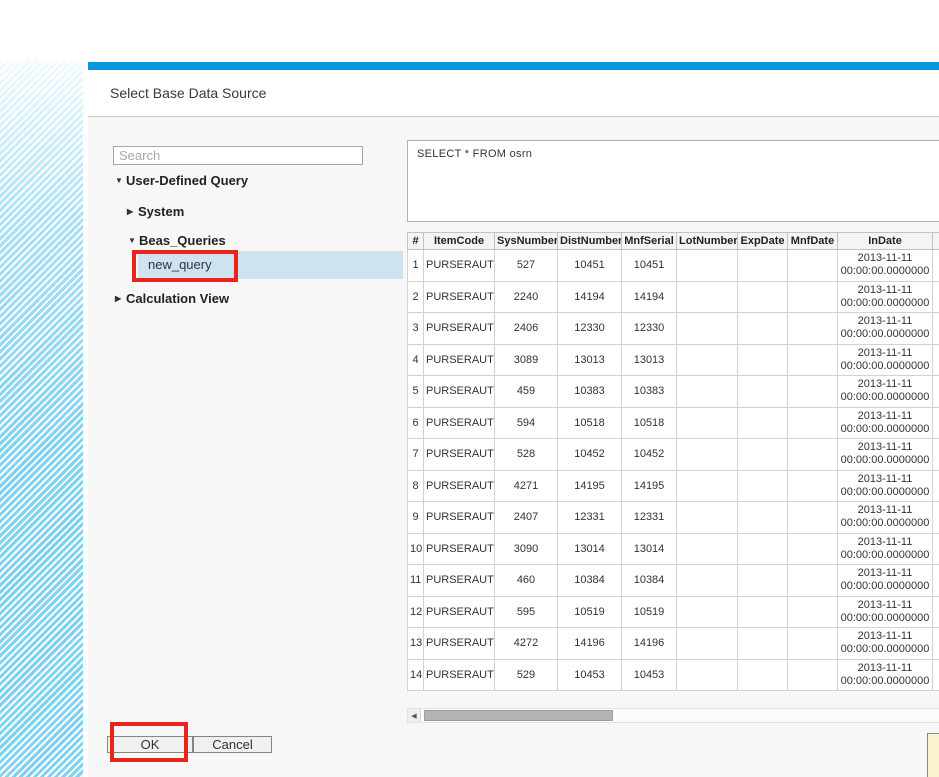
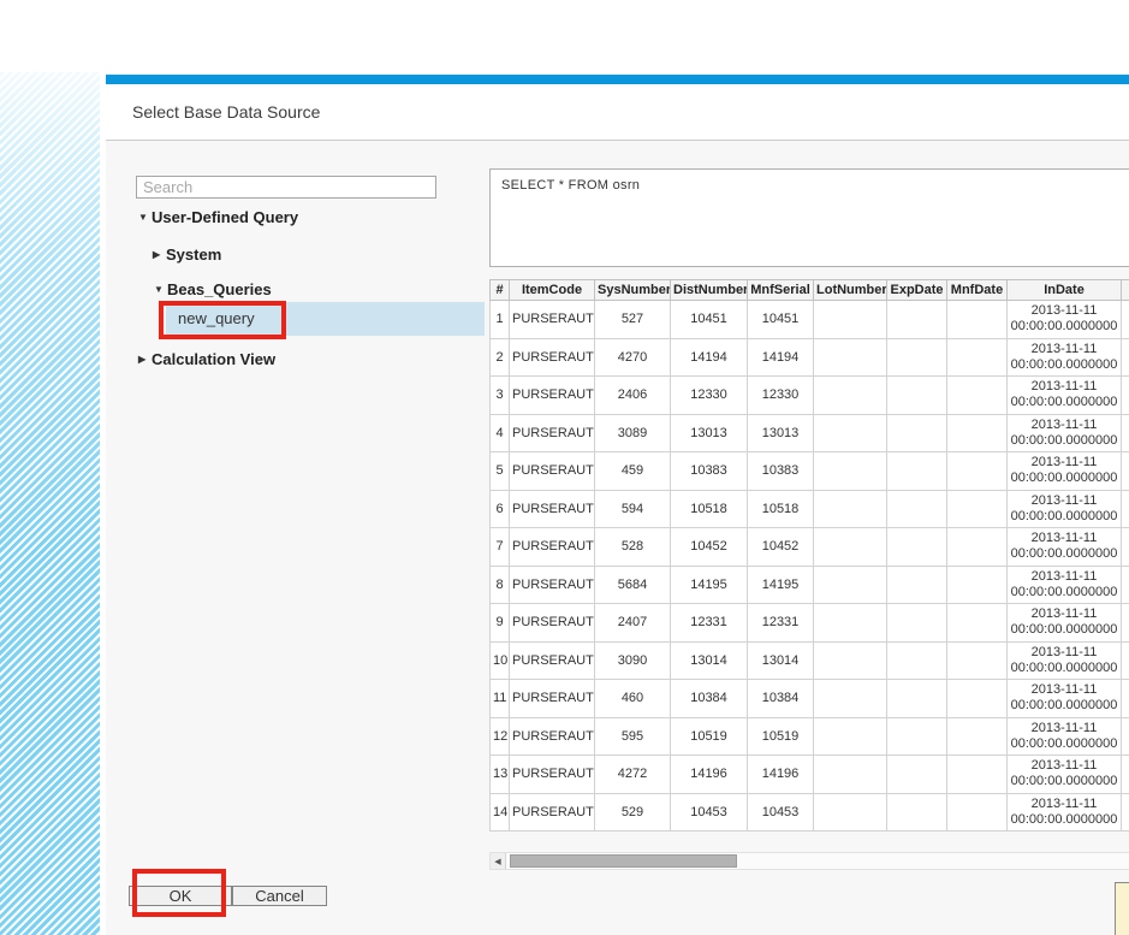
  Select Base Data Source
  Search
  ▼
  User-Defined Query
  ▶
  System
  ▼
  Beas_Queries
  new_query
  ▶
  Calculation View
  SELECT * FROM osrn
  #	ItemCode	SysNumber	DistNumber	MnfSerial	LotNumber	ExpDate	MnfDate	InDate
  1	PURSERAUT	527	10451	10451				2013-11-1100:00:00.0000000
- 2	PURSERAUT	2240	14194	14194				2013-11-1100:00:00.0000000
+ 2	PURSERAUT	4270	14194	14194				2013-11-1100:00:00.0000000
  3	PURSERAUT	2406	12330	12330				2013-11-1100:00:00.0000000
  4	PURSERAUT	3089	13013	13013				2013-11-1100:00:00.0000000
  5	PURSERAUT	459	10383	10383				2013-11-1100:00:00.0000000
  6	PURSERAUT	594	10518	10518				2013-11-1100:00:00.0000000
  7	PURSERAUT	528	10452	10452				2013-11-1100:00:00.0000000
- 8	PURSERAUT	4271	14195	14195				2013-11-1100:00:00.0000000
+ 8	PURSERAUT	5684	14195	14195				2013-11-1100:00:00.0000000
  9	PURSERAUT	2407	12331	12331				2013-11-1100:00:00.0000000
  10	PURSERAUT	3090	13014	13014				2013-11-1100:00:00.0000000
  11	PURSERAUT	460	10384	10384				2013-11-1100:00:00.0000000
  12	PURSERAUT	595	10519	10519				2013-11-1100:00:00.0000000
  13	PURSERAUT	4272	14196	14196				2013-11-1100:00:00.0000000
  14	PURSERAUT	529	10453	10453				2013-11-1100:00:00.0000000
  OK
  Cancel
